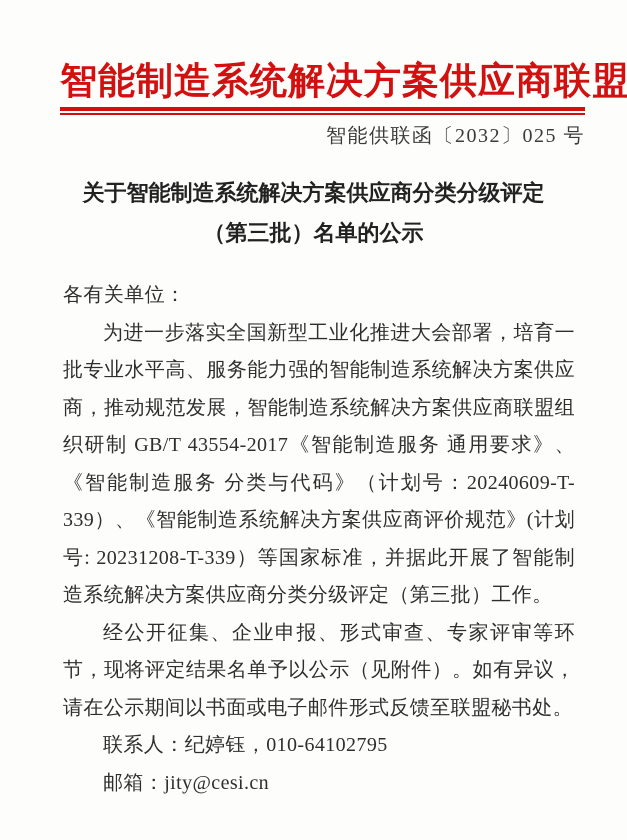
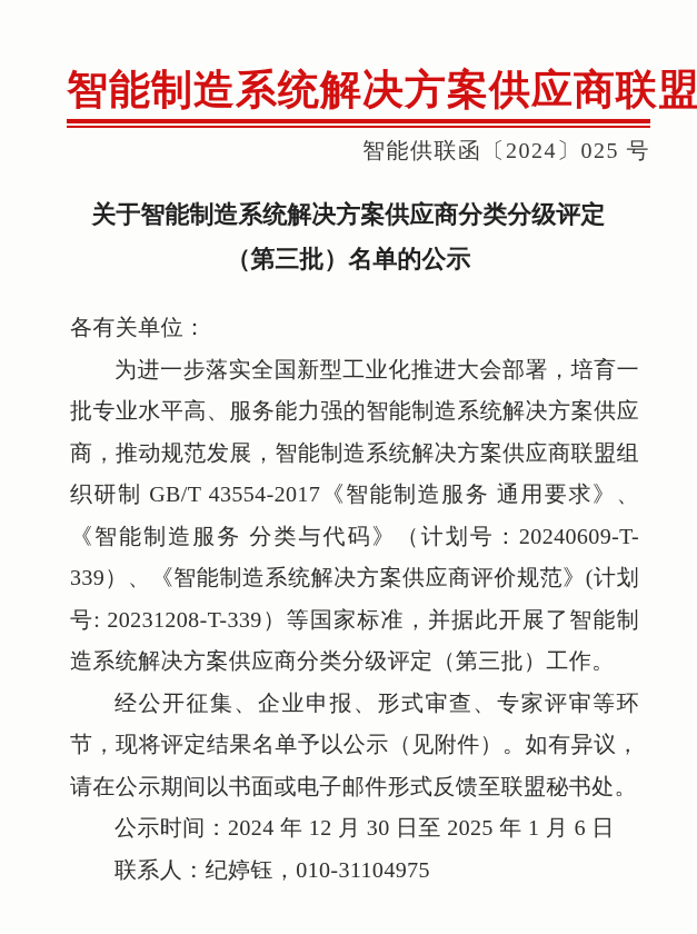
  智能制造系统解决方案供应商联盟
- 智能供联函〔2032〕025 号
+ 智能供联函〔2024〕025 号
  关于智能制造系统解决方案供应商分类分级评定
  （第三批）名单的公示
  各有关单位：
  为进一步落实全国新型工业化推进大会部署，培育一批专业水平高、服务能力强的智能制造系统解决方案供应商，推动规范发展，智能制造系统解决方案供应商联盟组织研制 GB/T 43554-2017《智能制造服务 通用要求》、《智能制造服务 分类与代码》（计划号：20240609-T-339）、《智能制造系统解决方案供应商评价规范》(计划号: 20231208-T-339）等国家标准，并据此开展了智能制造系统解决方案供应商分类分级评定（第三批）工作。
  经公开征集、企业申报、形式审查、专家评审等环节，现将评定结果名单予以公示（见附件）。如有异议，请在公示期间以书面或电子邮件形式反馈至联盟秘书处。
+ 公示时间：2024 年 12 月 30 日至 2025 年 1 月 6 日
- 联系人：纪婷钰，010-64102795
+ 联系人：纪婷钰，010-31104975
- 邮箱：jity@cesi.cn
